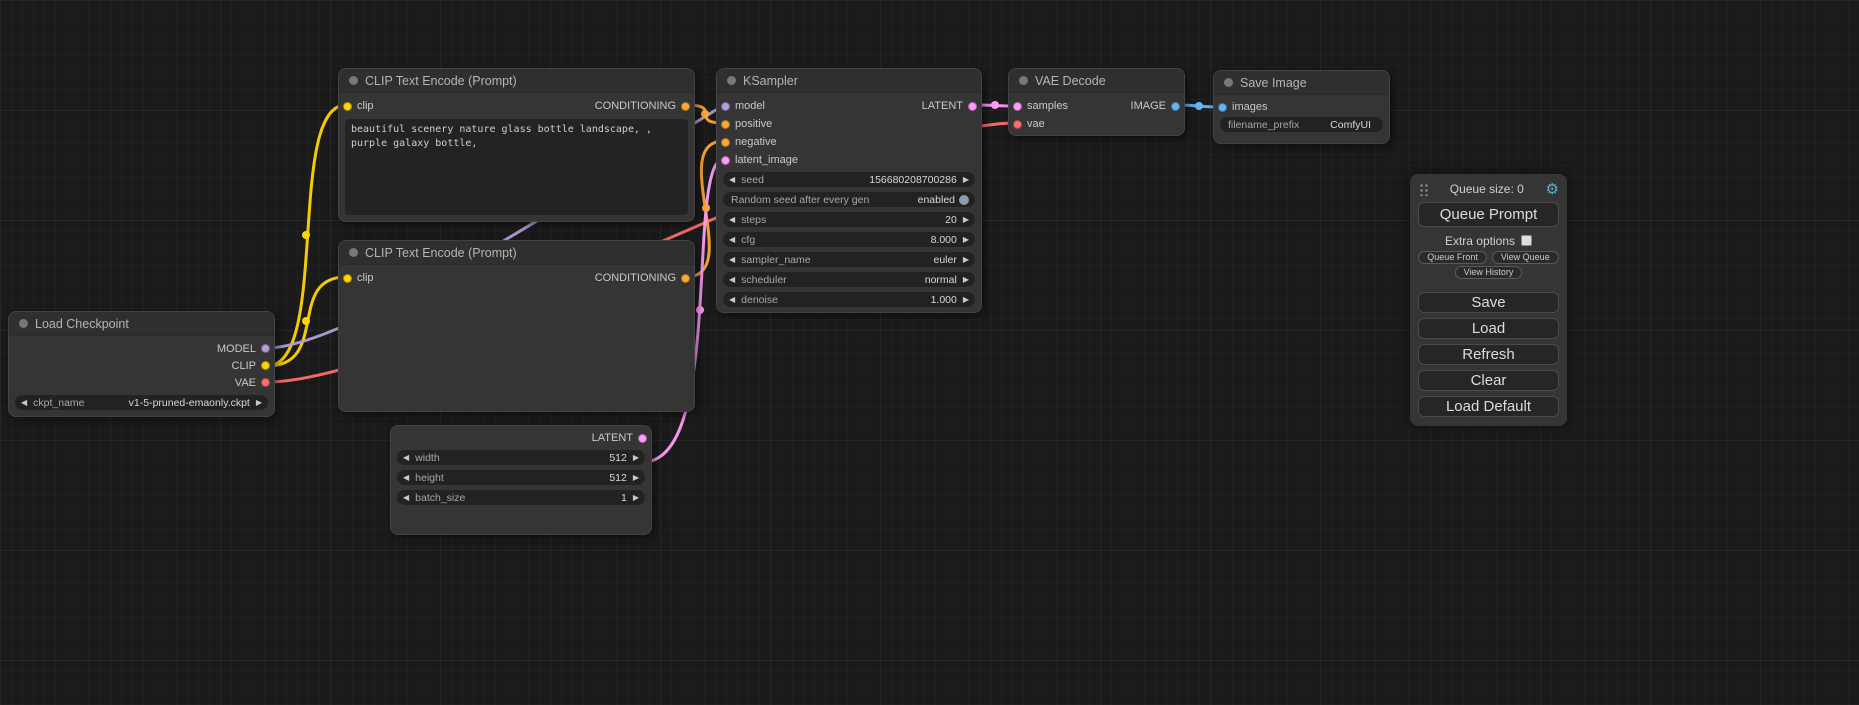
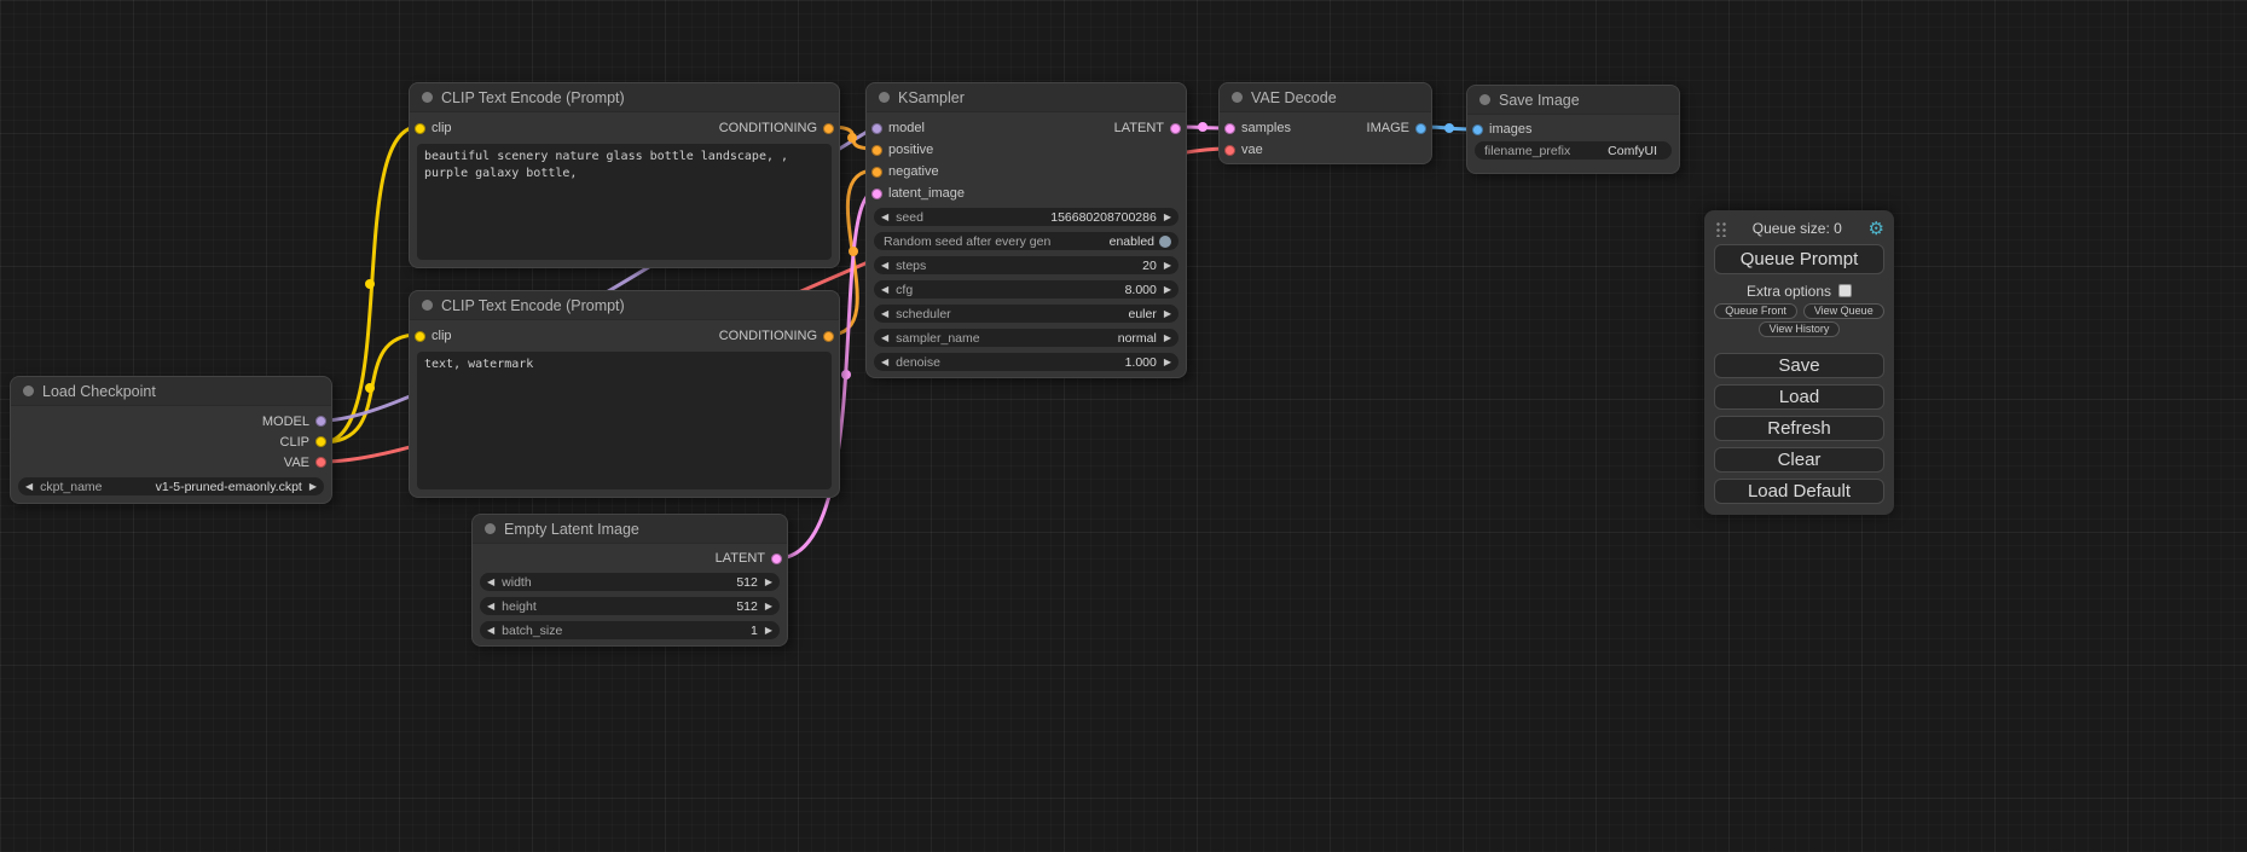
  Load Checkpoint
  MODEL
  CLIP
  VAE
  ◀
  ckpt_name
  v1-5-pruned-emaonly.ckpt
  ▶
  CLIP Text Encode (Prompt)
  clip
  CONDITIONING
  beautiful scenery nature glass bottle landscape, , purple galaxy bottle,
  CLIP Text Encode (Prompt)
  clip
  CONDITIONING
+ text, watermark
+ Empty Latent Image
  LATENT
  ◀
  width
  512
  ▶
  ◀
  height
  512
  ▶
  ◀
  batch_size
  1
  ▶
  KSampler
  model
  LATENT
  positive
  negative
  latent_image
  ◀
  seed
  156680208700286
  ▶
  Random seed after every gen
  enabled
  ◀
  steps
  20
  ▶
  ◀
  cfg
  8.000
  ▶
  ◀
- sampler_name
+ scheduler
  euler
  ▶
  ◀
- scheduler
+ sampler_name
  normal
  ▶
  ◀
  denoise
  1.000
  ▶
  VAE Decode
  samples
  IMAGE
  vae
  Save Image
  images
  filename_prefix
  ComfyUI
  Queue size: 0
  ⚙
  Queue Prompt
  Extra options
  Queue Front
  View Queue
  View History
  Save
  Load
  Refresh
  Clear
  Load Default
